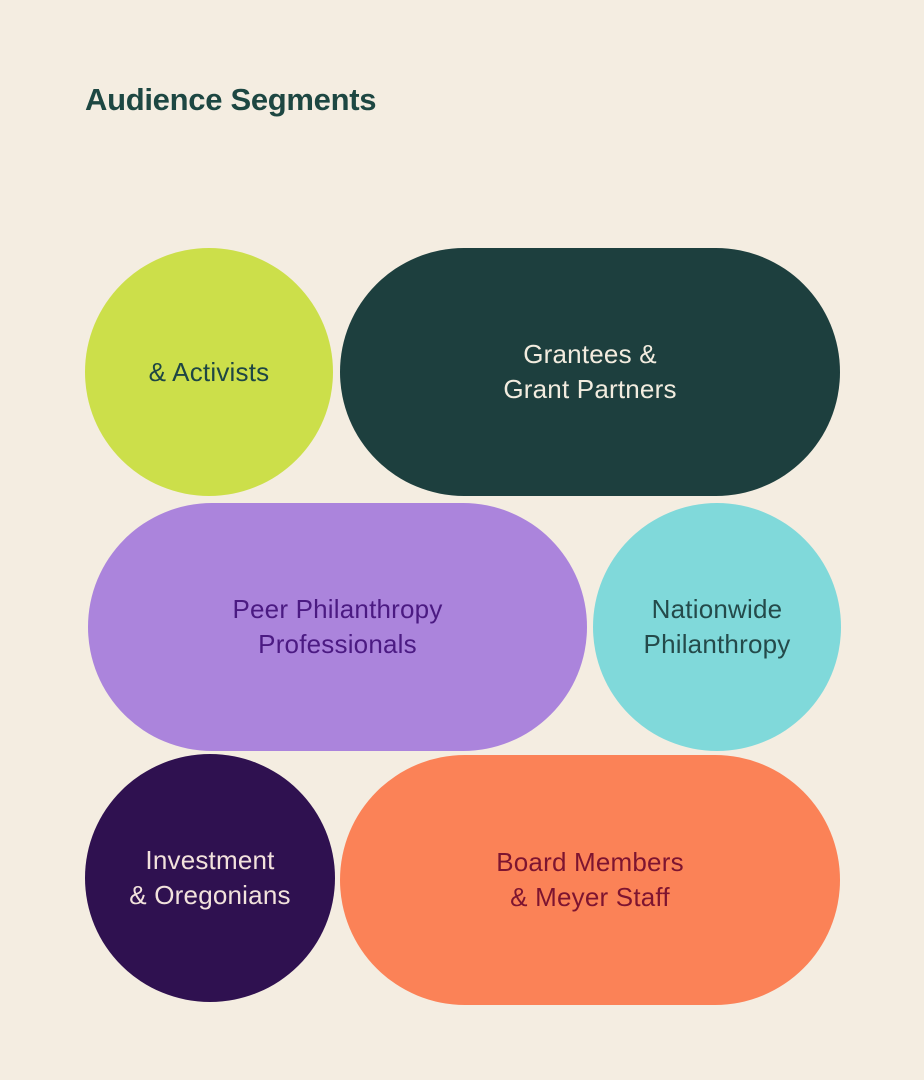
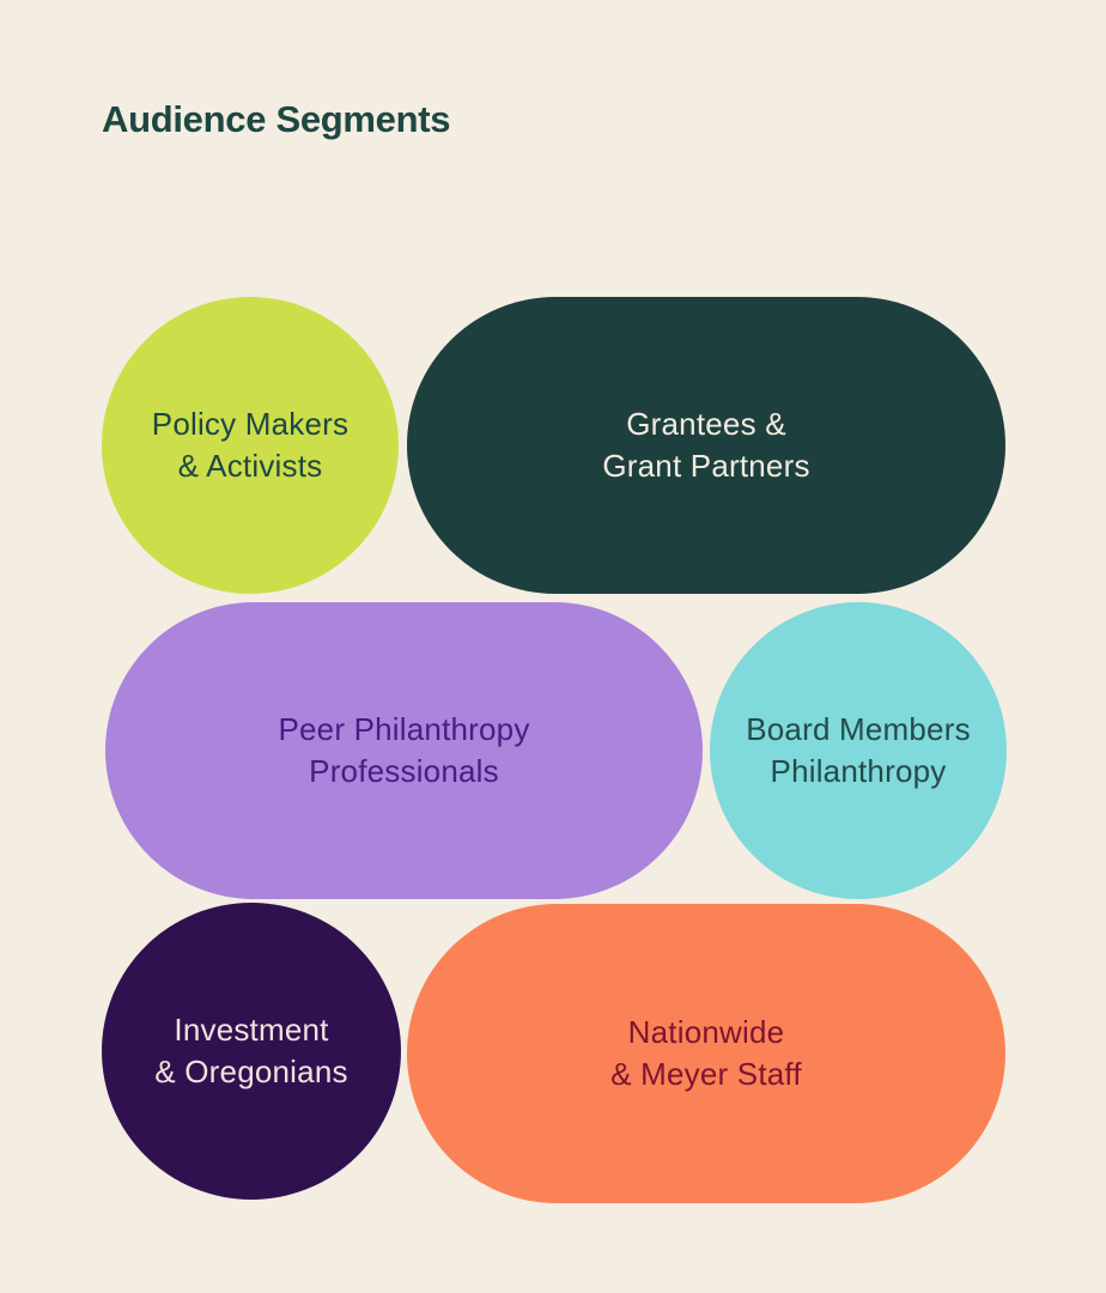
  Audience Segments
+ Policy Makers
  & Activists
  Grantees &
  Grant Partners
  Peer Philanthropy
  Professionals
- Nationwide
+ Board Members
  Philanthropy
  Investment
  & Oregonians
- Board Members
+ Nationwide
  & Meyer Staff
